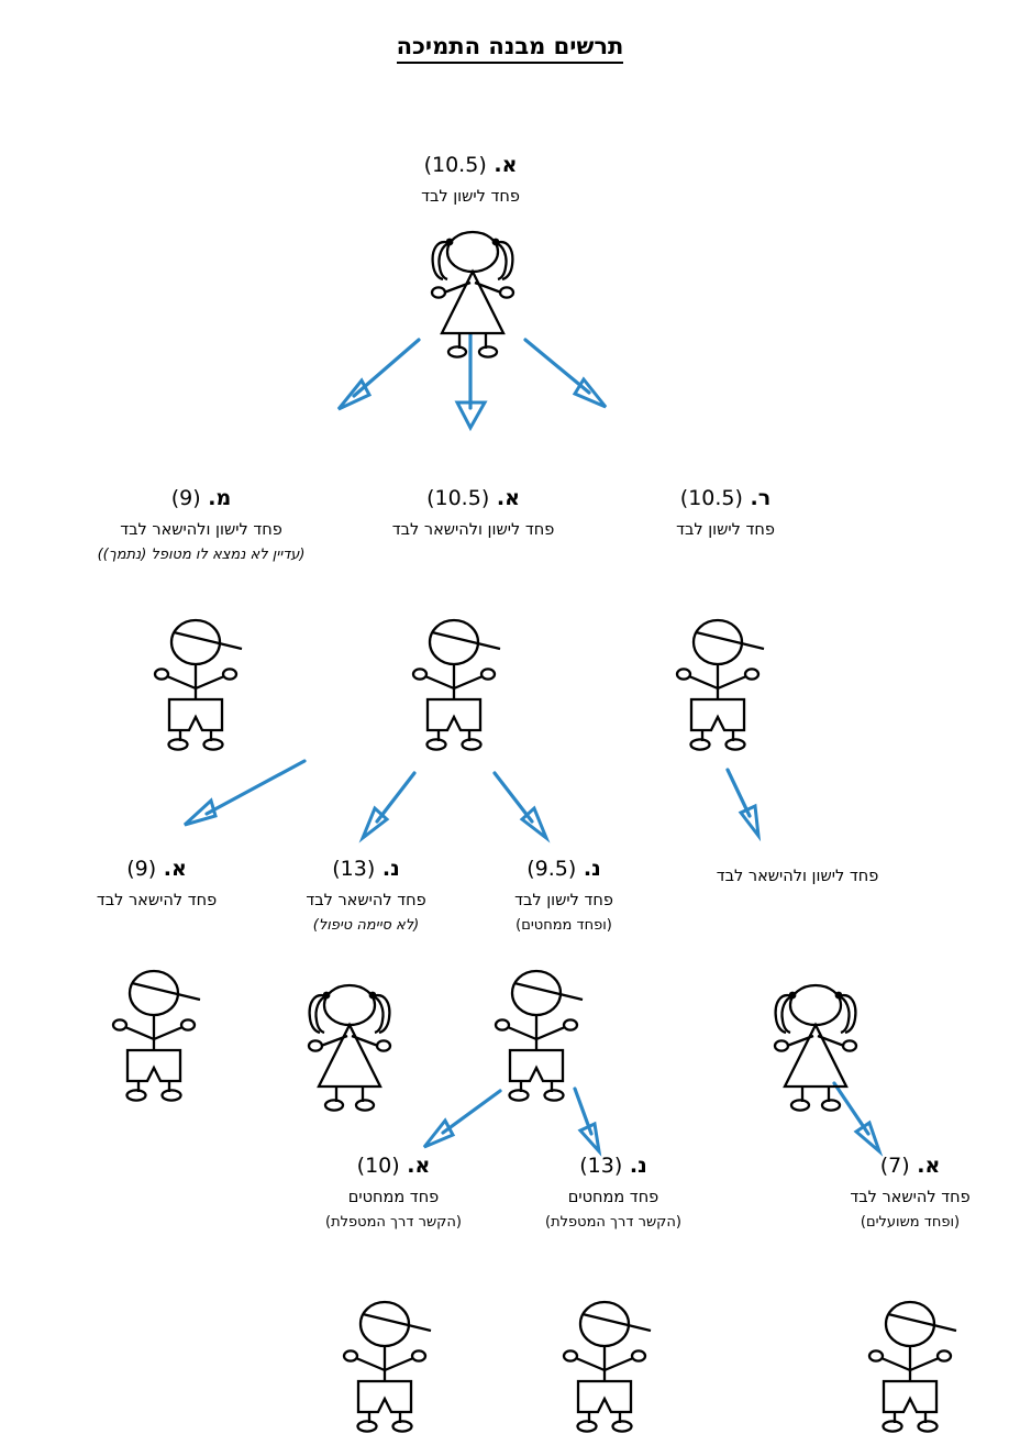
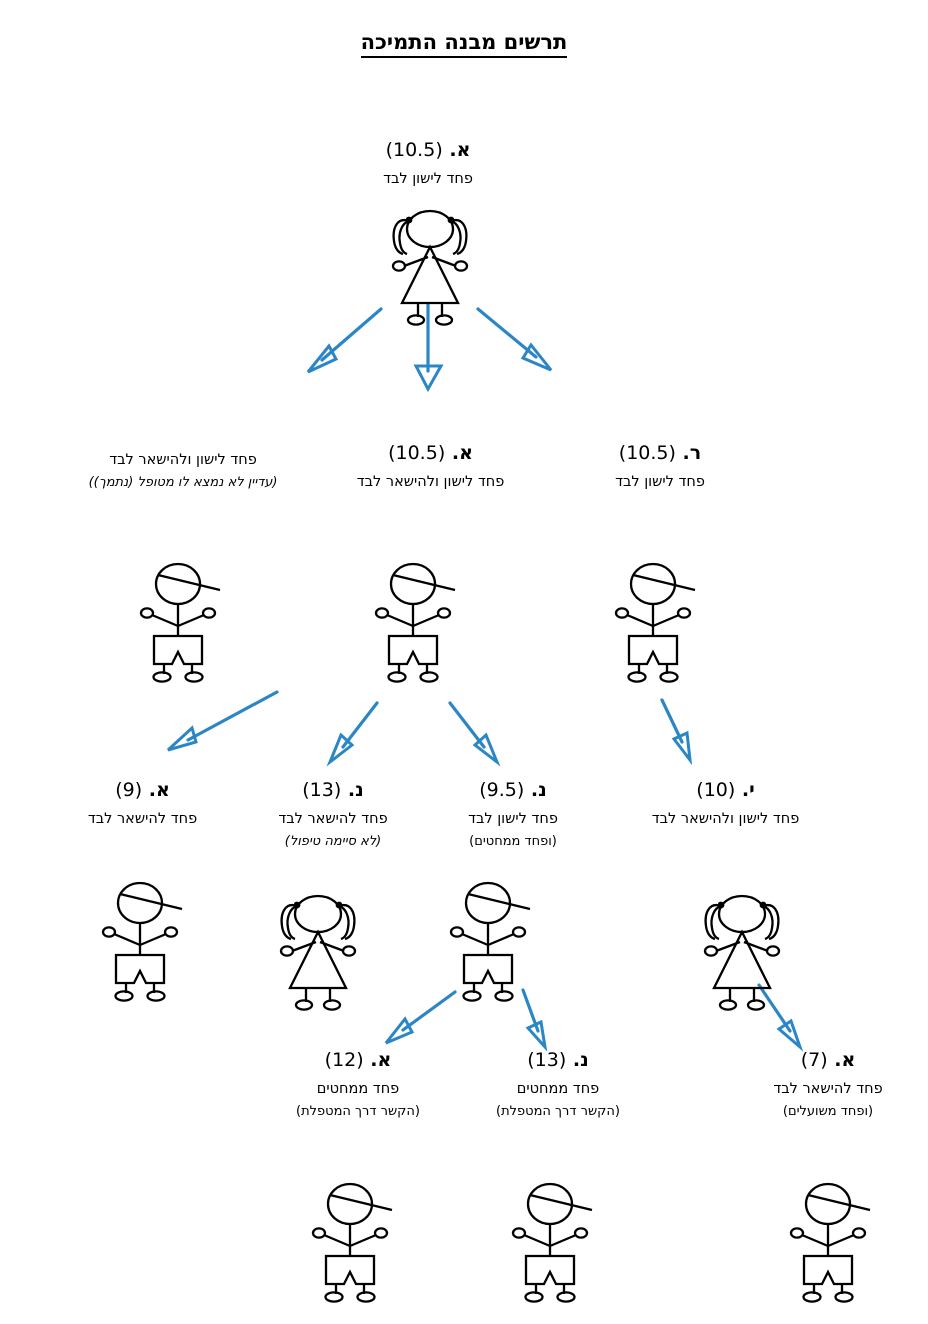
  תרשים מבנה התמיכה
  א. (10.5)
  פחד לישון לבד
  ר. (10.5)
  פחד לישון לבד
  א. (10.5)
  פחד לישון ולהישאר לבד
- מ. (9)
  פחד לישון ולהישאר לבד
  (עדיין לא נמצא לו מטופל (נתמך))
+ י. (10)
  פחד לישון ולהישאר לבד
  נ. (9.5)
  פחד לישון לבד
  (ופחד ממחטים)
  נ. (13)
  פחד להישאר לבד
  (לא סיימה טיפול)
  א. (9)
  פחד להישאר לבד
  א. (7)
  פחד להישאר לבד
  (ופחד משועלים)
  נ. (13)
  פחד ממחטים
  (הקשר דרך המטפלת)
- א. (10)
+ א. (12)
  פחד ממחטים
  (הקשר דרך המטפלת)
